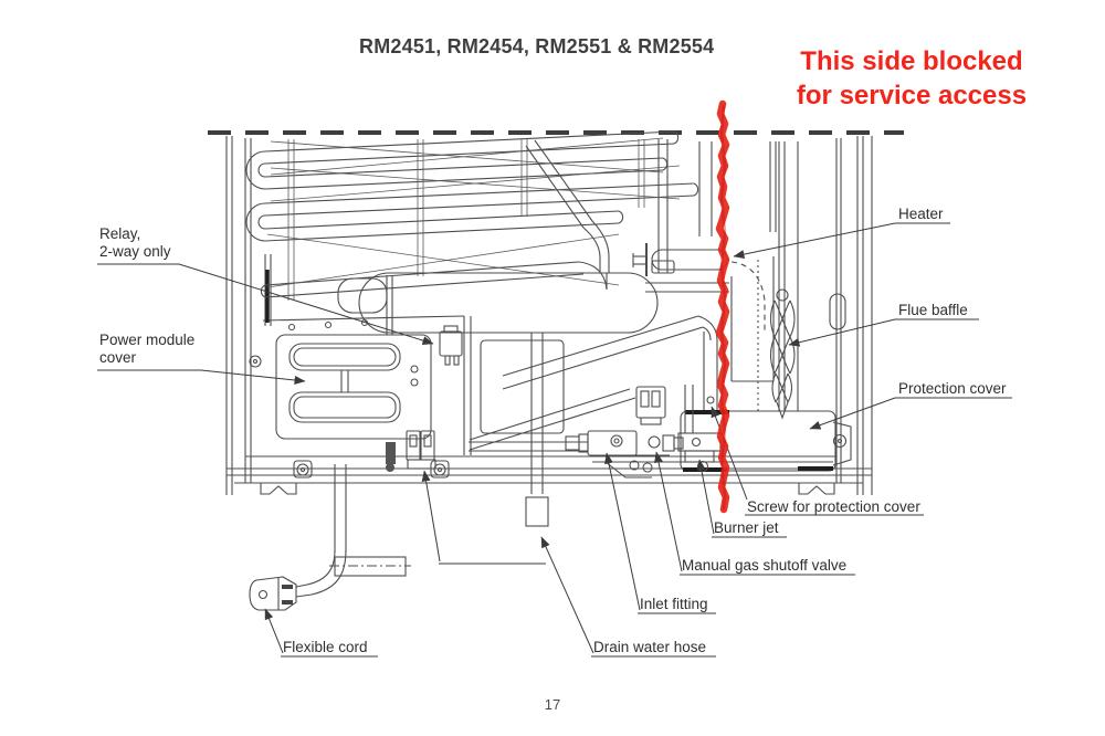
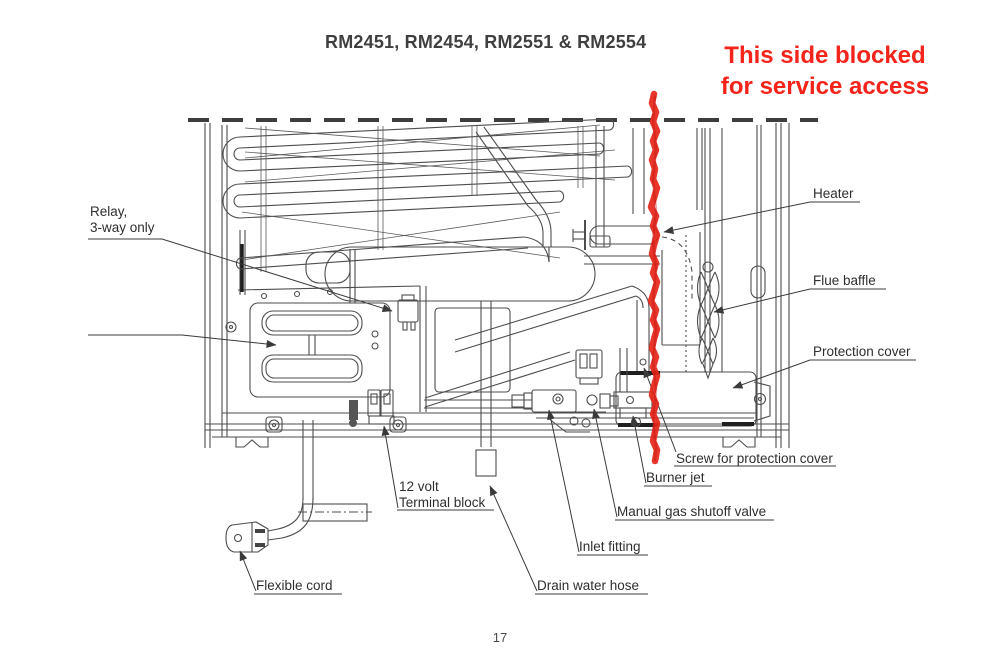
  RM2451, RM2454, RM2551 & RM2554
  This side blocked
  for service access
  Relay,
- 2-way only
+ 3-way only
- Power module
- cover
  Heater
  Flue baffle
  Protection cover
  Screw for protection cover
  Burner jet
  Manual gas shutoff valve
  Inlet fitting
  Drain water hose
  Flexible cord
+ 12 volt
+ Terminal block
  17
